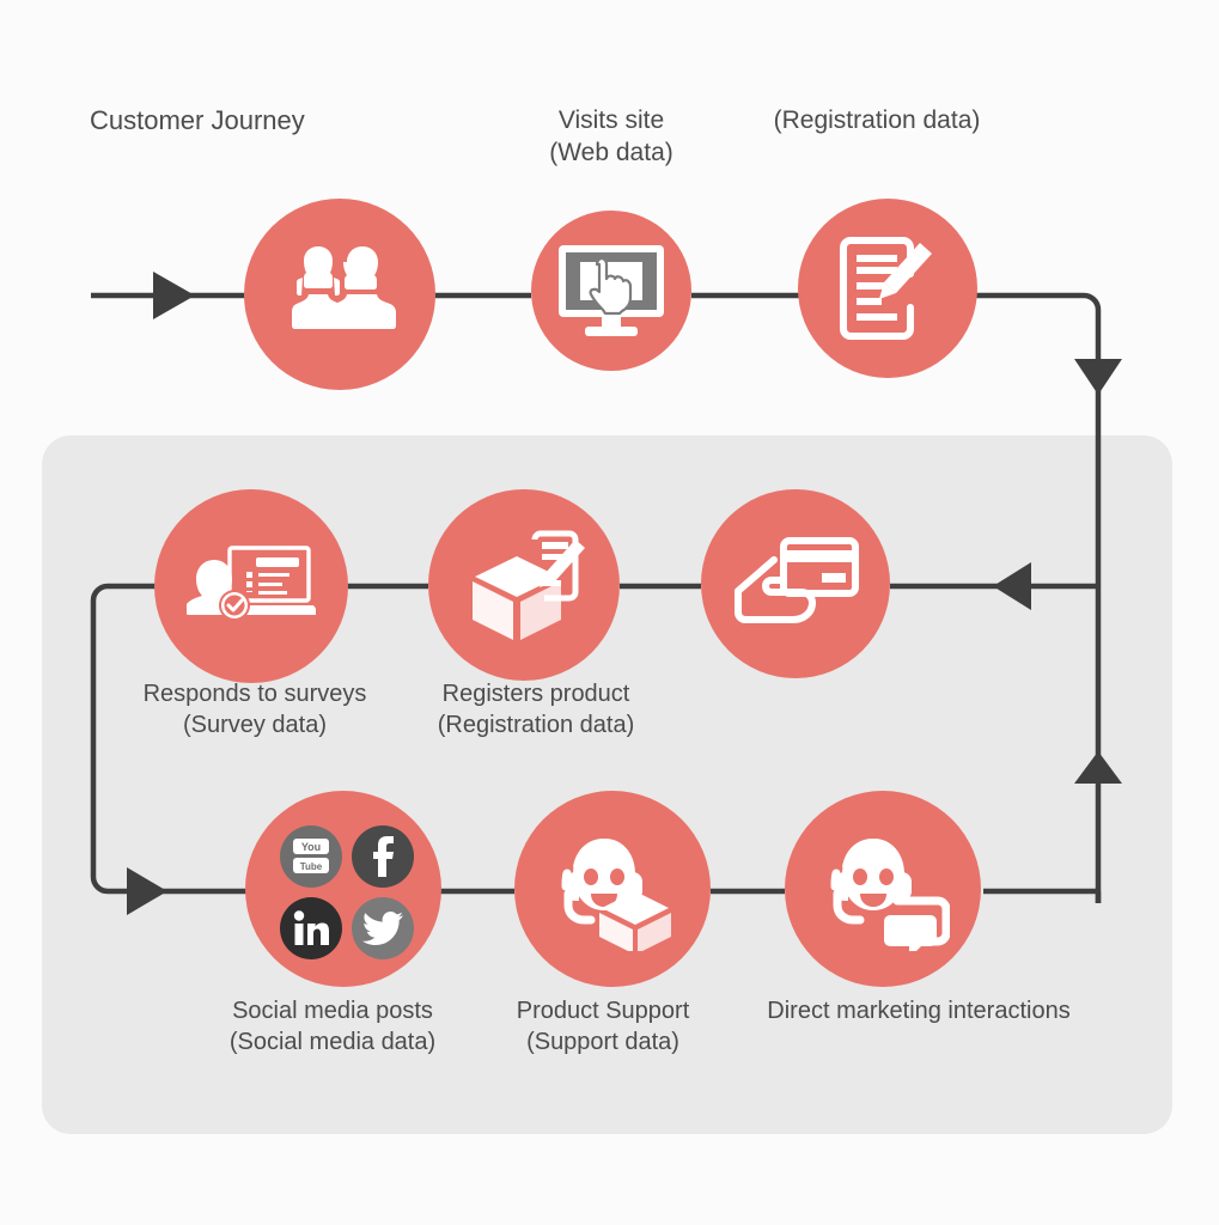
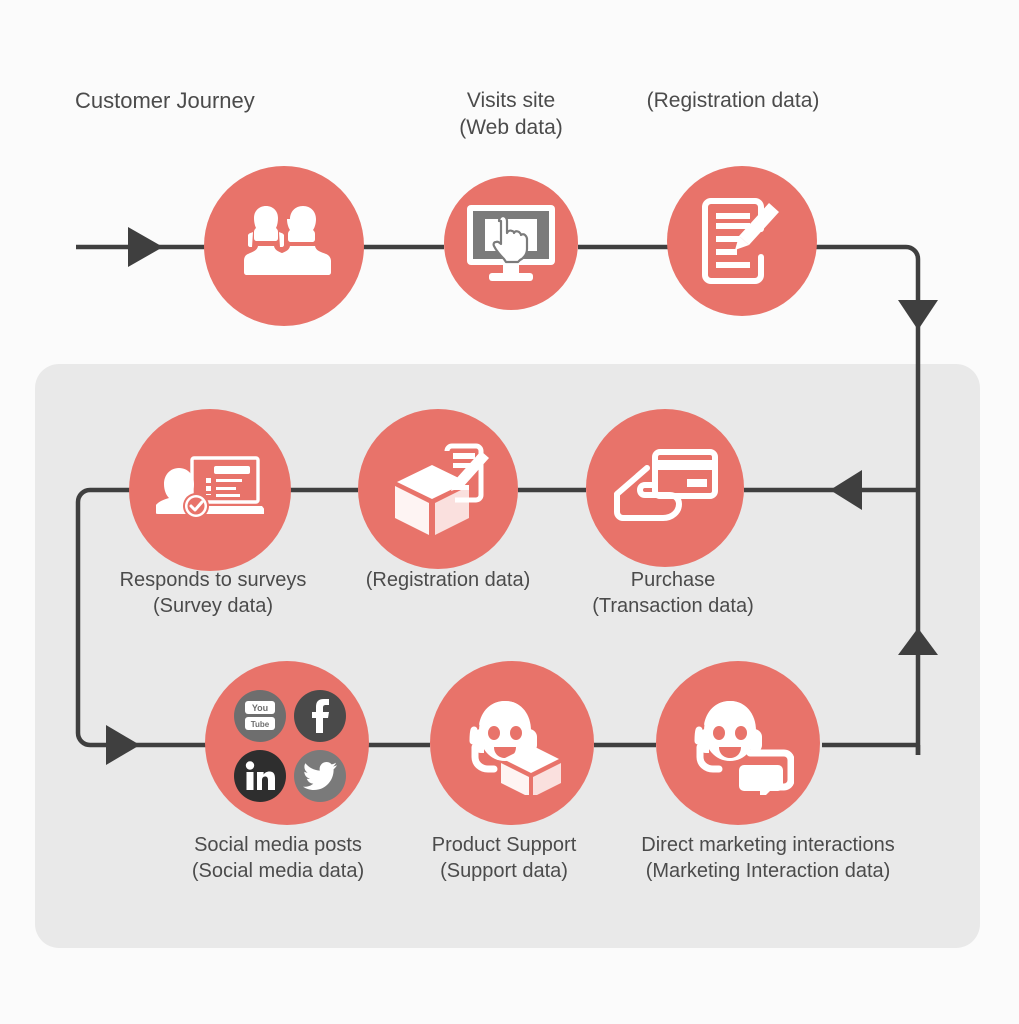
  Customer Journey
  Visits site
  (Web data)
  (Registration data)
  Responds to surveys
  (Survey data)
- Registers product
  (Registration data)
+ Purchase
+ (Transaction data)
  You
  Tube
  Social media posts
  (Social media data)
  Product Support
  (Support data)
  Direct marketing interactions
+ (Marketing Interaction data)
